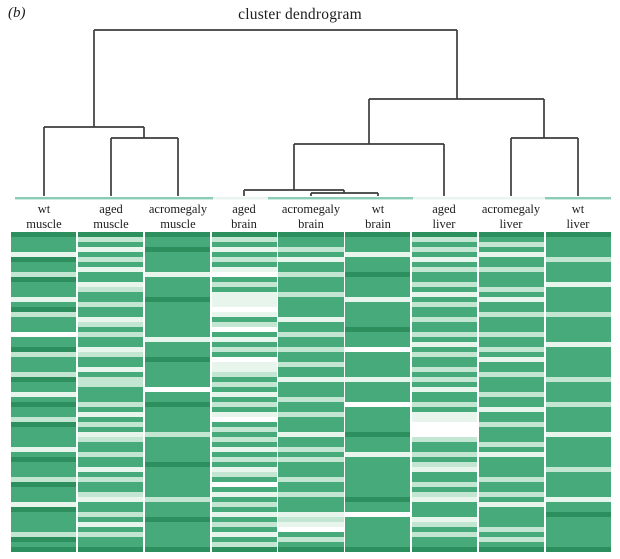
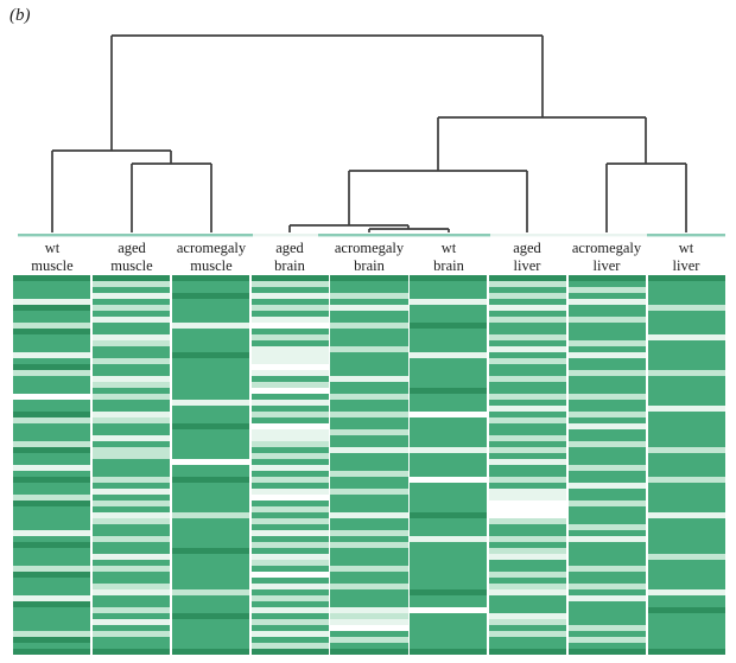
  (b)
- cluster dendrogram
  wt
  muscle
  aged
  muscle
  acromegaly
  muscle
  aged
  brain
  acromegaly
  brain
  wt
  brain
  aged
  liver
  acromegaly
  liver
  wt
  liver
